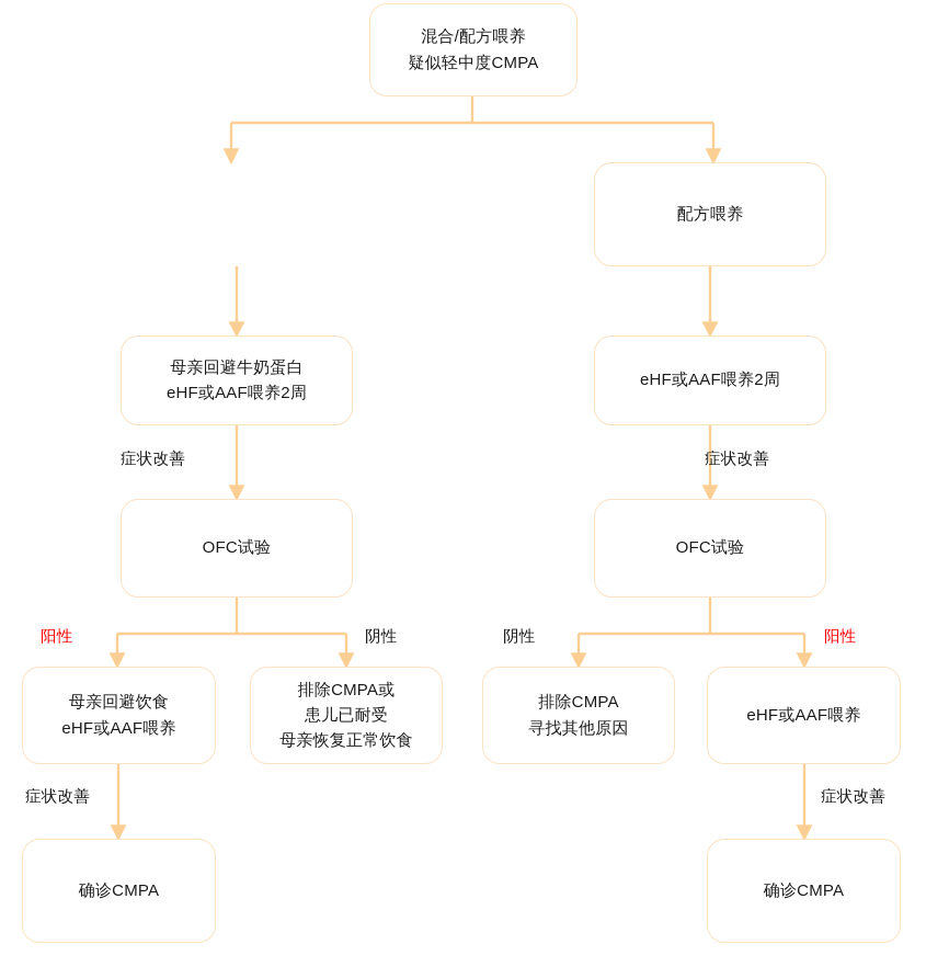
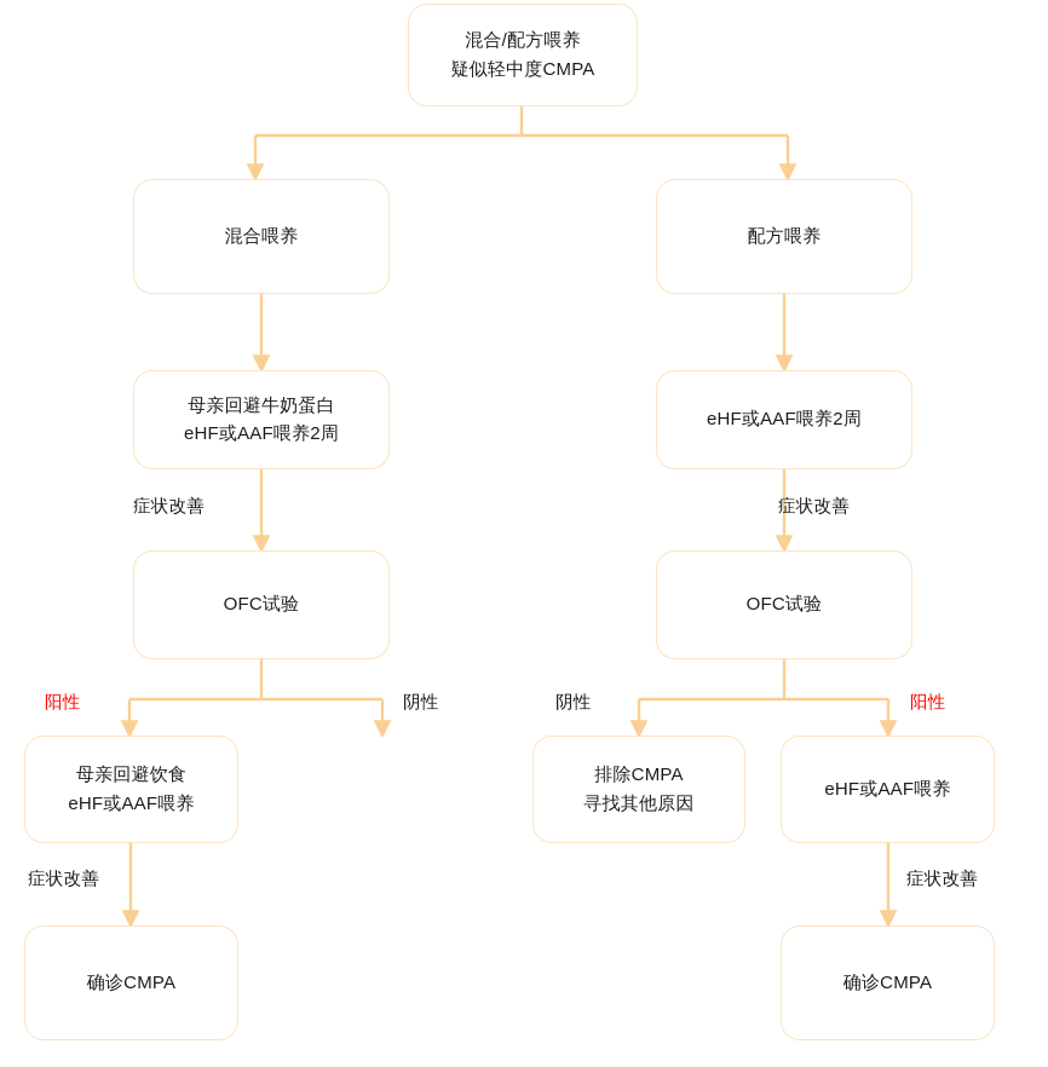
  混合/配方喂养
  疑似轻中度CMPA
+ 混合喂养
  配方喂养
  母亲回避牛奶蛋白
  eHF或AAF喂养2周
  eHF或AAF喂养2周
  OFC试验
  OFC试验
  母亲回避饮食
  eHF或AAF喂养
- 排除CMPA或
- 患儿已耐受
- 母亲恢复正常饮食
  排除CMPA
  寻找其他原因
  eHF或AAF喂养
  确诊CMPA
  确诊CMPA
  症状改善
  症状改善
  阳性
  阴性
  阴性
  阳性
  症状改善
  症状改善
